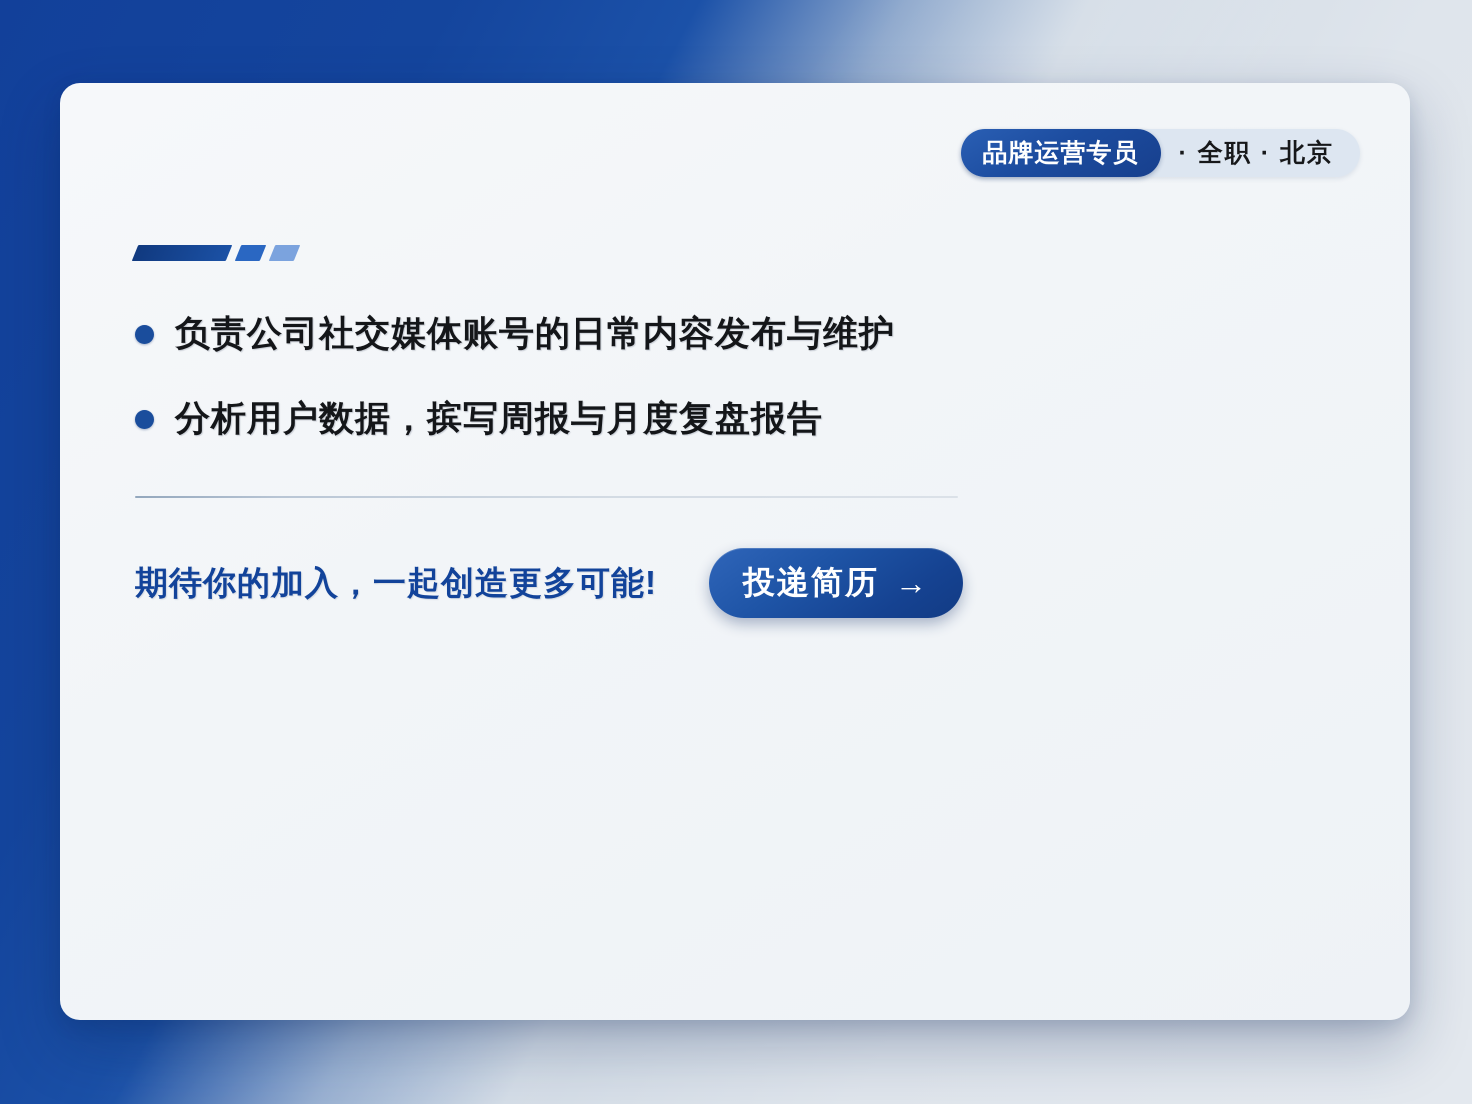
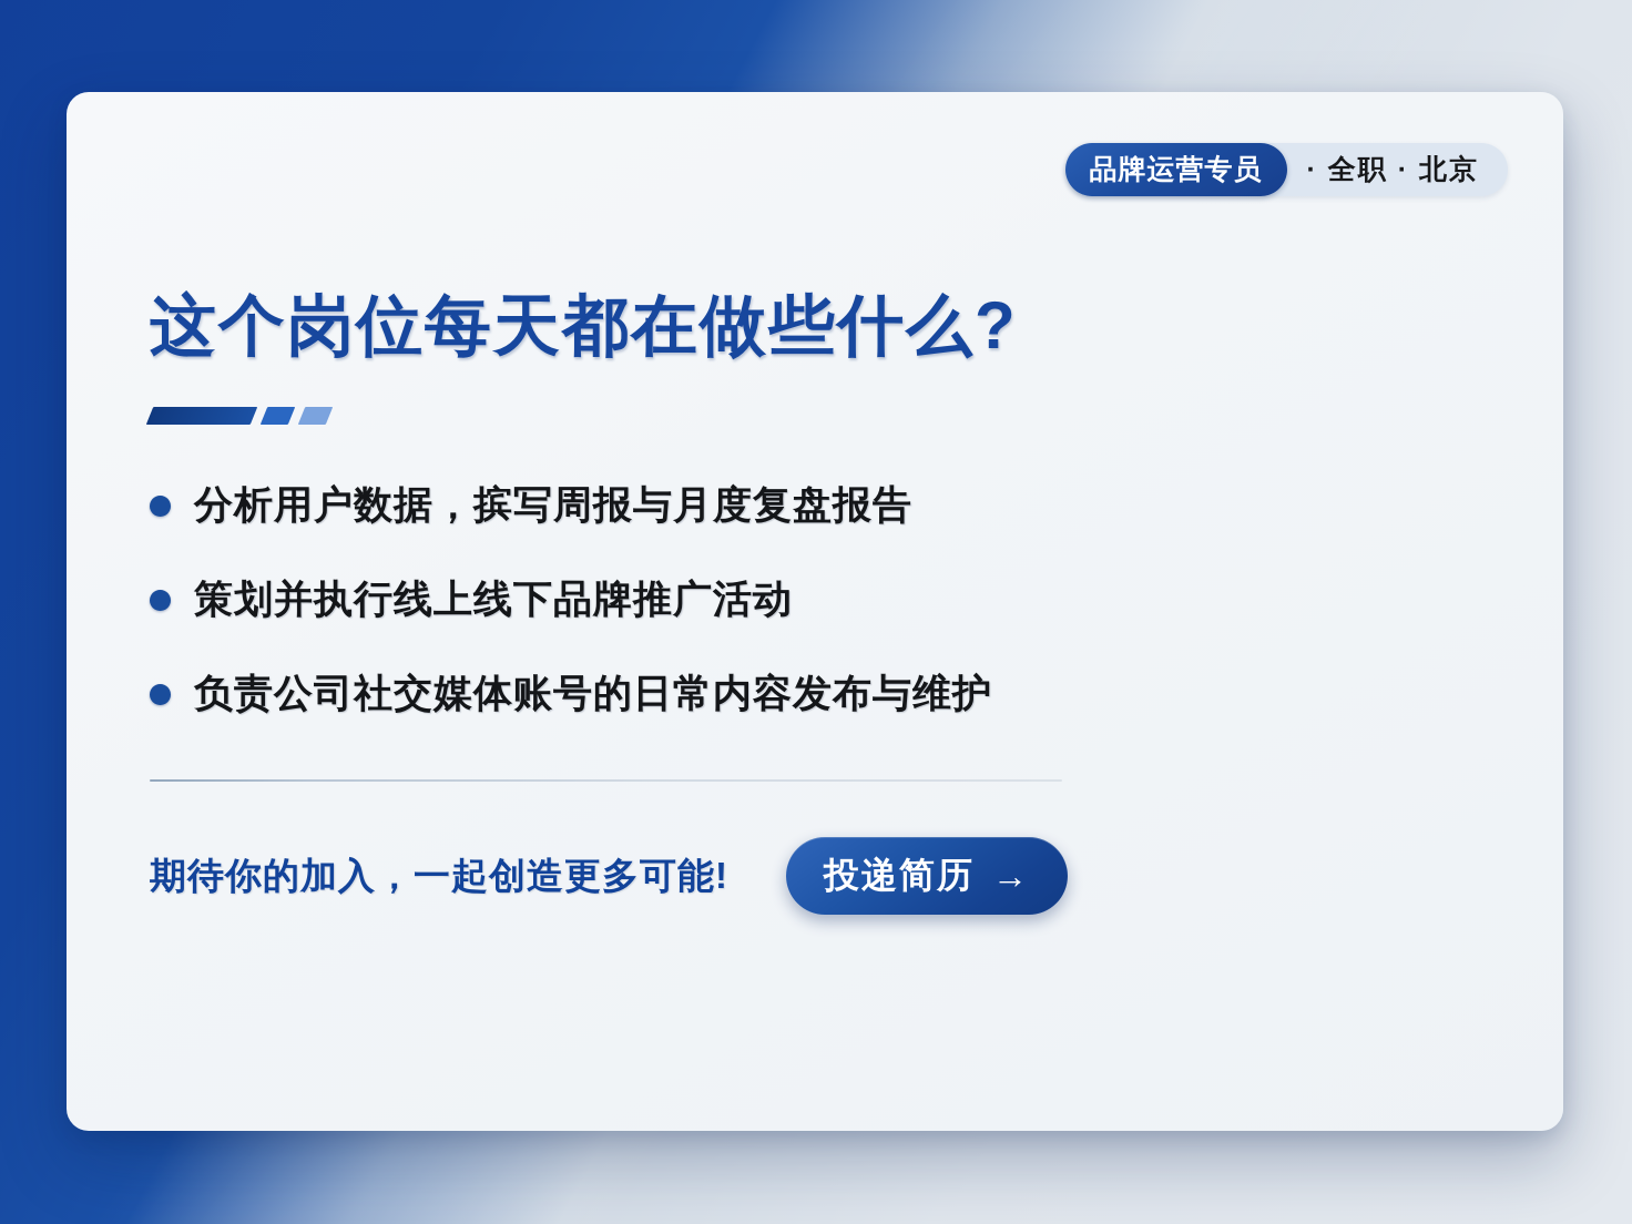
  品牌运营专员
  · 全职 · 北京
+ 这个岗位每天都在做些什么?
- 负责公司社交媒体账号的日常内容发布与维护
+ 分析用户数据，摈写周报与月度复盘报告
+ 策划并执行线上线下品牌推广活动
- 分析用户数据，摈写周报与月度复盘报告
+ 负责公司社交媒体账号的日常内容发布与维护
  期待你的加入，一起创造更多可能!
  投递简历
  →
